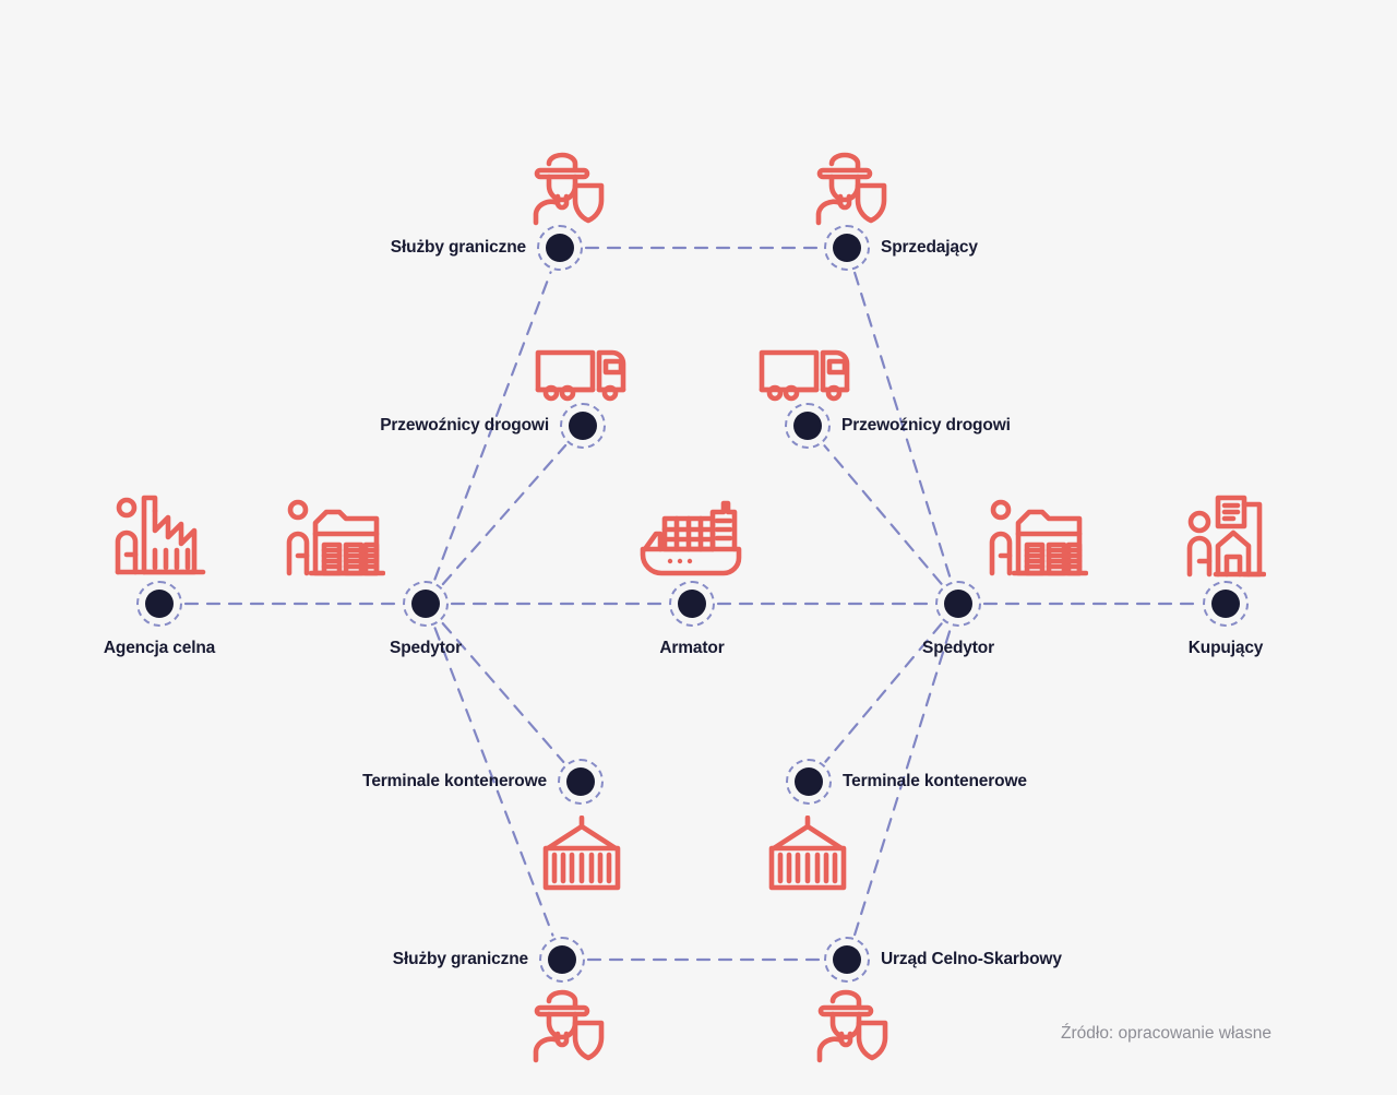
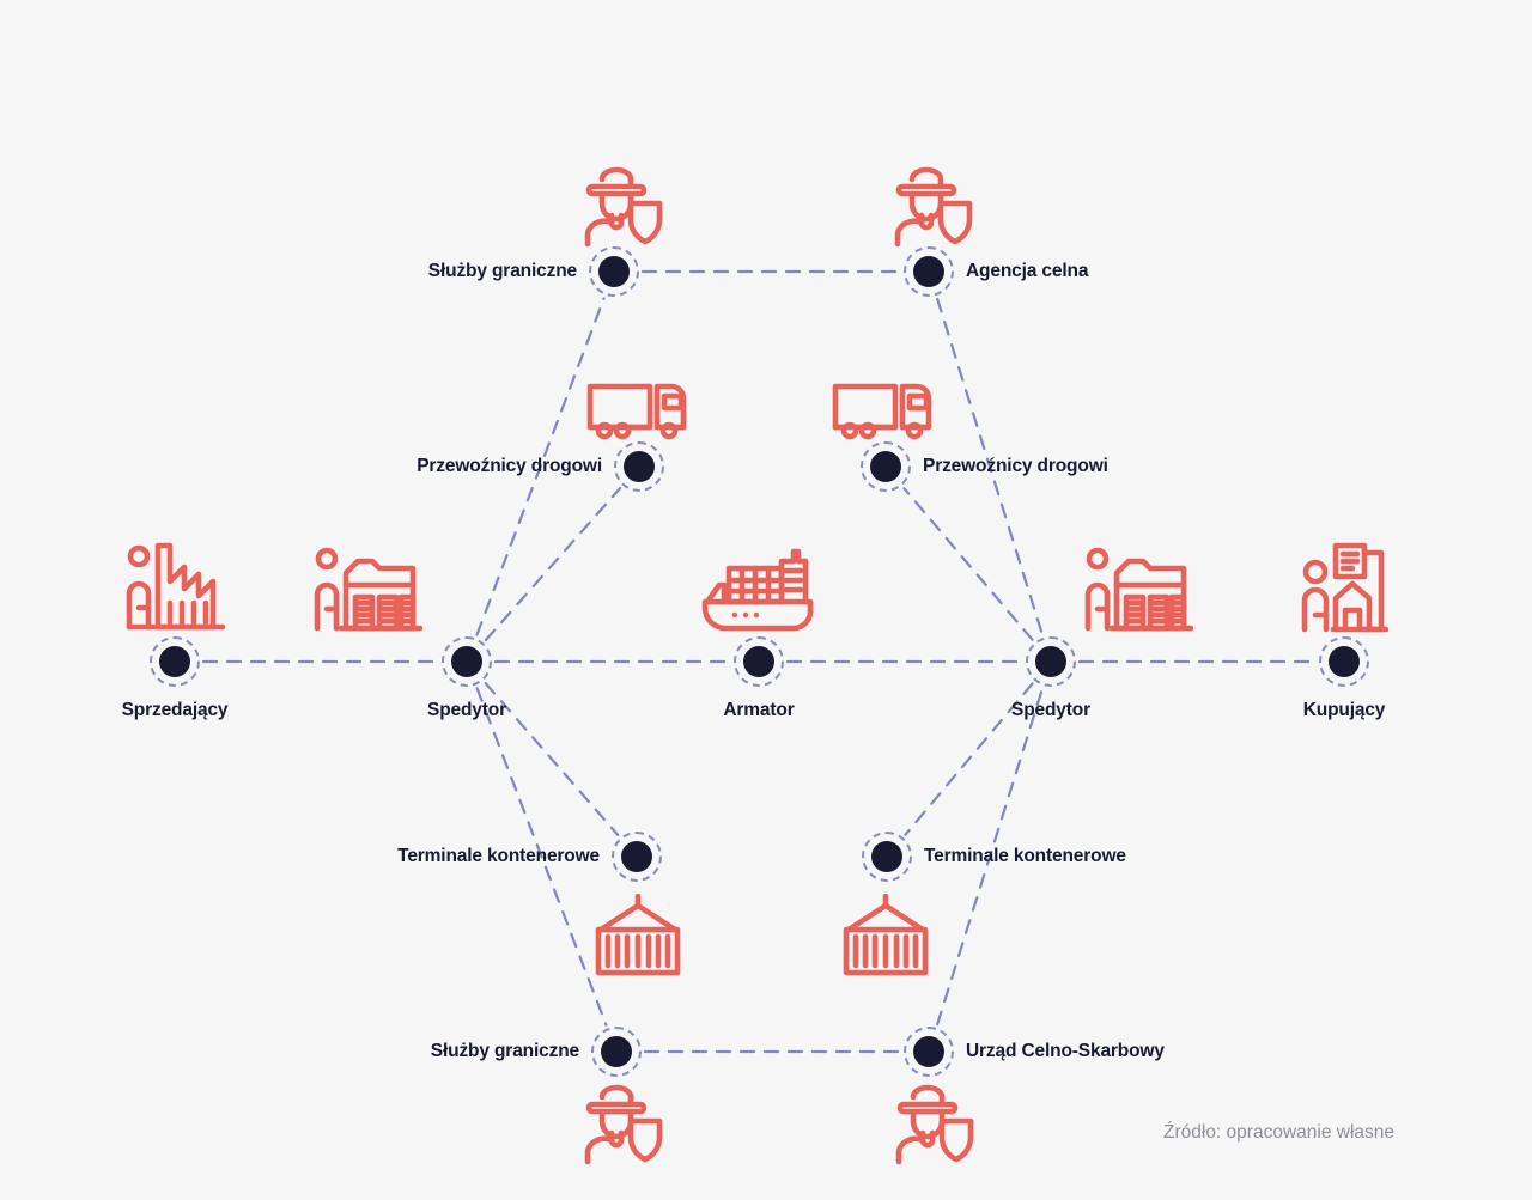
- Agencja celna
+ Sprzedający
  Spedytor
  Armator
  Spedytor
  Kupujący
  Służby graniczne
- Sprzedający
+ Agencja celna
  Przewoźnicy drogowi
  Przewoźnicy drogowi
  Terminale kontenerowe
  Terminale kontenerowe
  Służby graniczne
  Urząd Celno-Skarbowy
  Źródło: opracowanie własne
